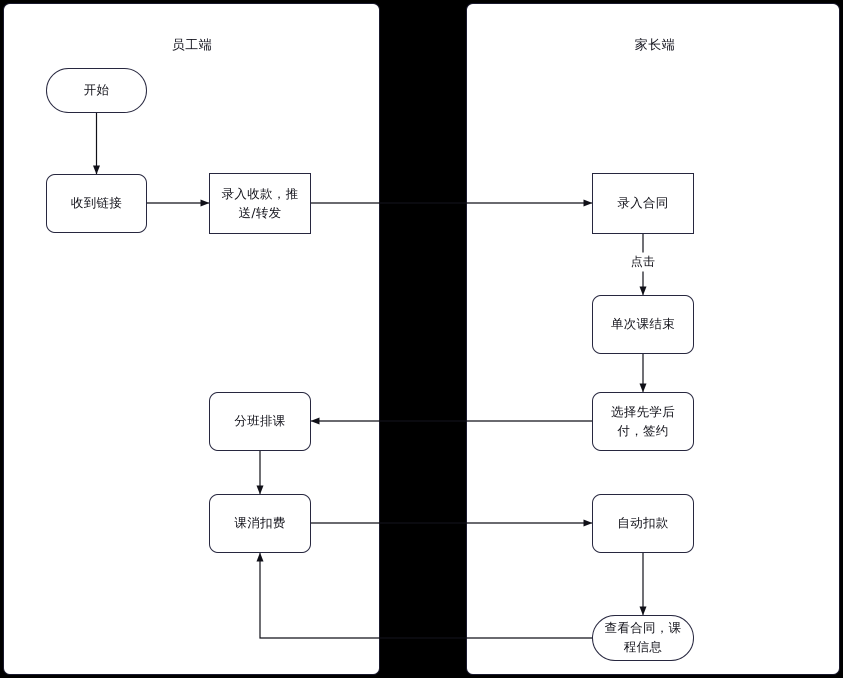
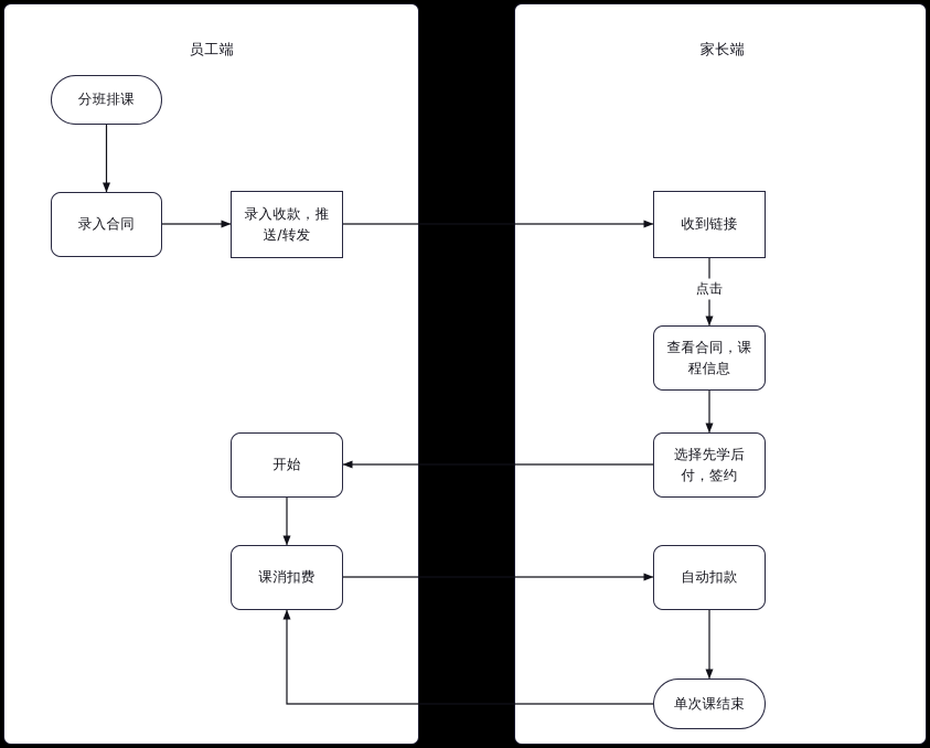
  员工端
  家长端
- 开始
+ 分班排课
- 收到链接
+ 录入合同
  录入收款，推送/转发
- 录入合同
+ 收到链接
- 单次课结束
+ 查看合同，课程信息
  选择先学后付，签约
- 分班排课
+ 开始
  课消扣费
  自动扣款
- 查看合同，课程信息
+ 单次课结束
  点击
